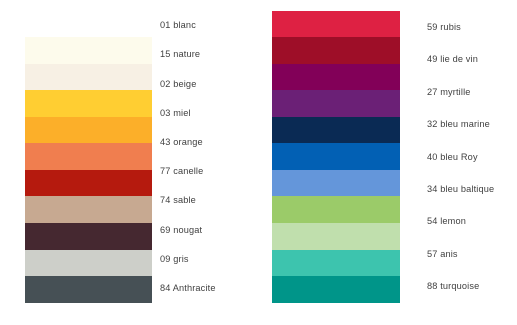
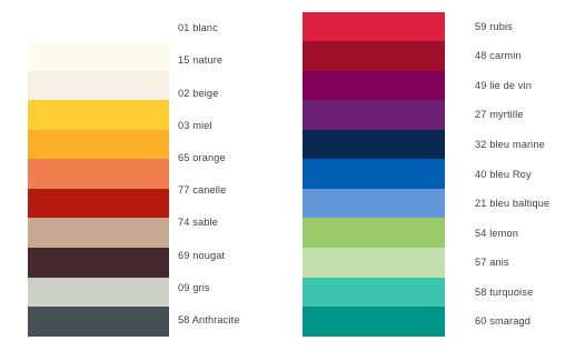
  01 blanc
  15 nature
  02 beige
  03 miel
- 43 orange
+ 65 orange
  77 canelle
  74 sable
  69 nougat
  09 gris
- 84 Anthracite
+ 58 Anthracite
  59 rubis
+ 48 carmin
  49 lie de vin
  27 myrtille
  32 bleu marine
  40 bleu Roy
- 34 bleu baltique
+ 21 bleu baltique
  54 lemon
  57 anis
- 88 turquoise
+ 58 turquoise
+ 60 smaragd
